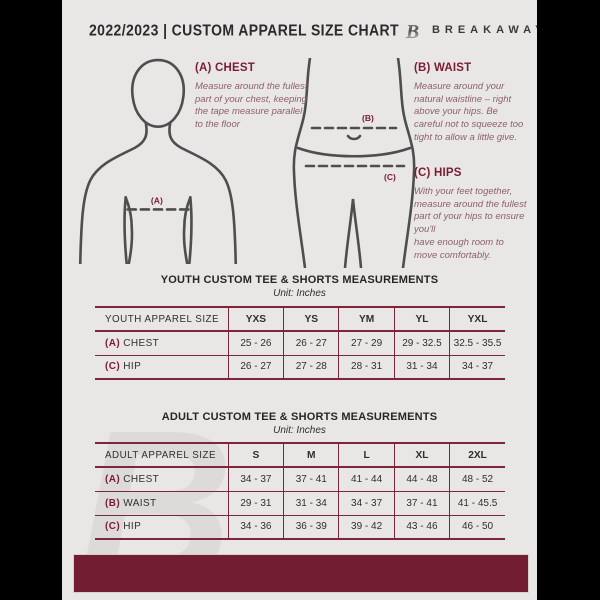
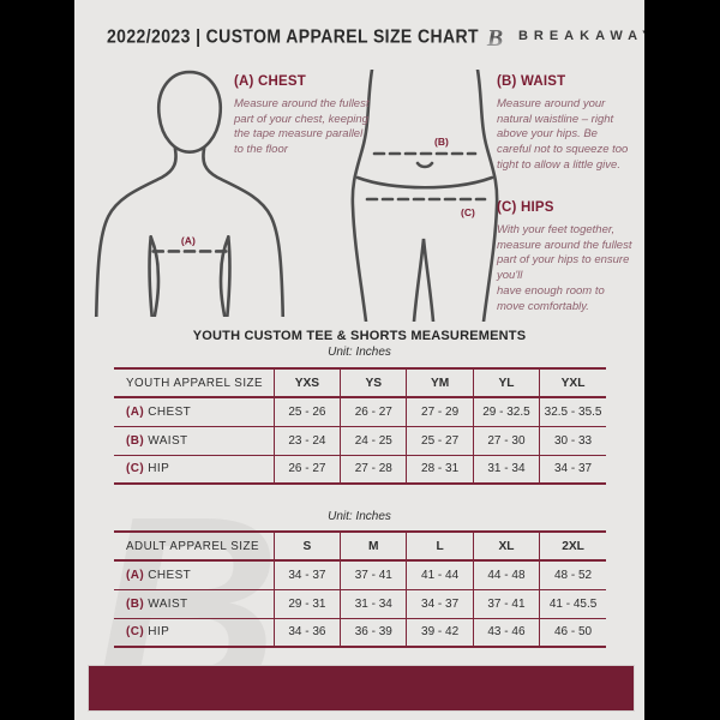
  2022/2023 | CUSTOM APPAREL SIZE CHART
  B
  BREAKAWA
  (A)
  (B)
  (C)
  (A) CHEST
  Measure around the fullest part of your chest, keeping the tape measure parallel to the floor
  (B) WAIST
  Measure around your natural waistline – right above your hips. Be careful not to squeeze too tight to allow a little give.
  (C) HIPS
  With your feet together, measure around the fullest part of your hips to ensure you'll
  have enough room to move comfortably.
  B
  YOUTH CUSTOM TEE & SHORTS MEASUREMENTS
  Unit: Inches
  YOUTH APPAREL SIZE	YXS	YS	YM	YL	YXL
  (A) CHEST	25 - 26	26 - 27	27 - 29	29 - 32.5	32.5 - 35.5
+ (B) WAIST	23 - 24	24 - 25	25 - 27	27 - 30	30 - 33
  (C) HIP	26 - 27	27 - 28	28 - 31	31 - 34	34 - 37
- ADULT CUSTOM TEE & SHORTS MEASUREMENTS
  Unit: Inches
  ADULT APPAREL SIZE	S	M	L	XL	2XL
  (A) CHEST	34 - 37	37 - 41	41 - 44	44 - 48	48 - 52
  (B) WAIST	29 - 31	31 - 34	34 - 37	37 - 41	41 - 45.5
  (C) HIP	34 - 36	36 - 39	39 - 42	43 - 46	46 - 50
